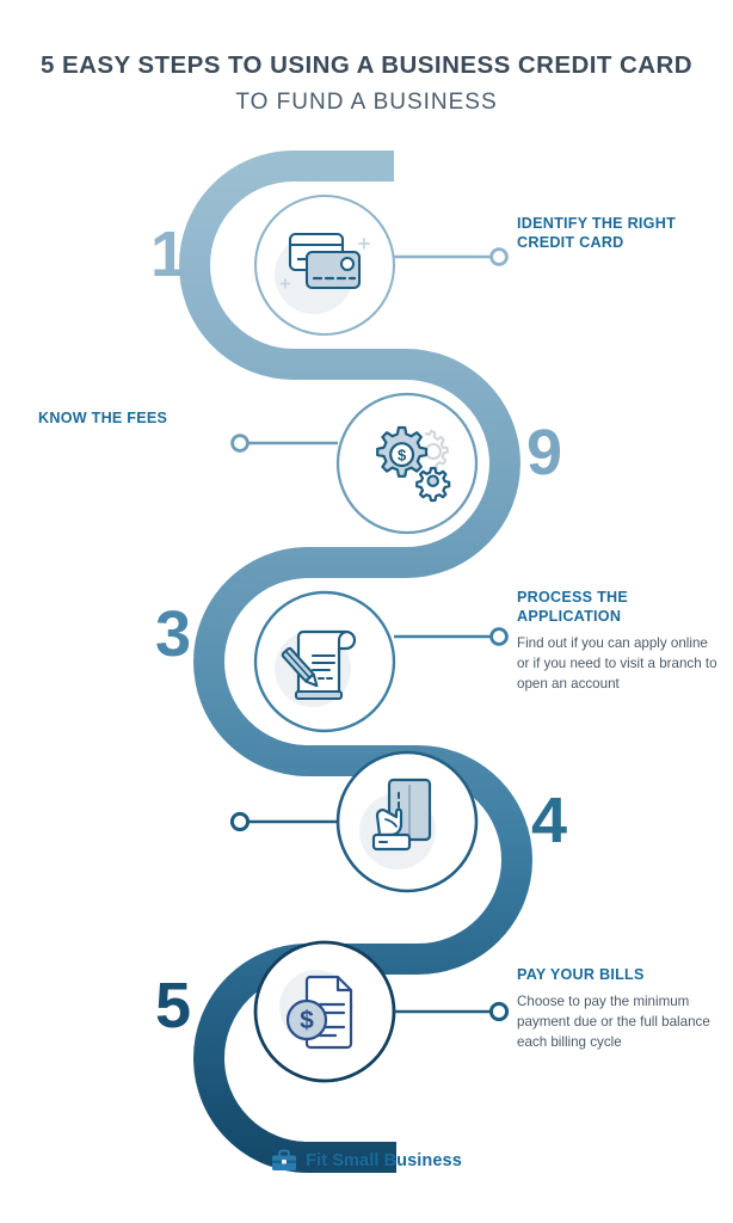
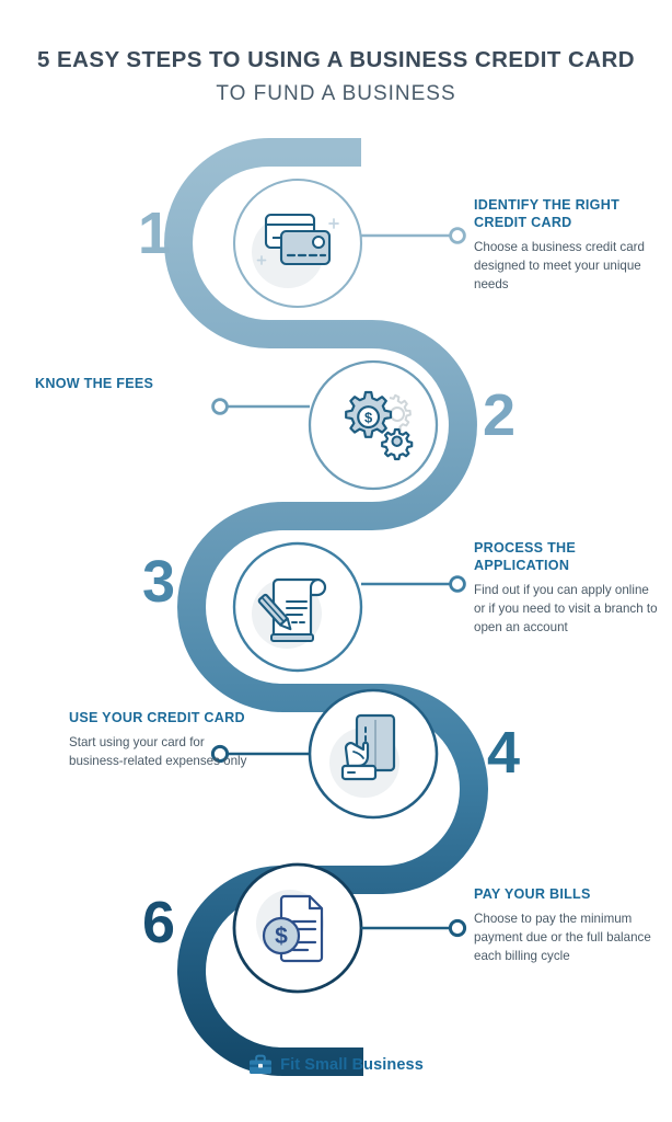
  $
  $
  5 EASY STEPS TO USING A BUSINESS CREDIT CARD
  TO FUND A BUSINESS
  1
- 9
+ 2
  3
  4
- 5
+ 6
  IDENTIFY THE RIGHT CREDIT CARD
+ Choose a business credit card designed to meet your unique needs
  KNOW THE FEES
  PROCESS THE APPLICATION
  Find out if you can apply online or if you need to visit a branch to open an account
+ USE YOUR CREDIT CARD
+ Start using your card for business-related expenses only
  PAY YOUR BILLS
  Choose to pay the minimum payment due or the full balance each billing cycle
  Fit Small Business
